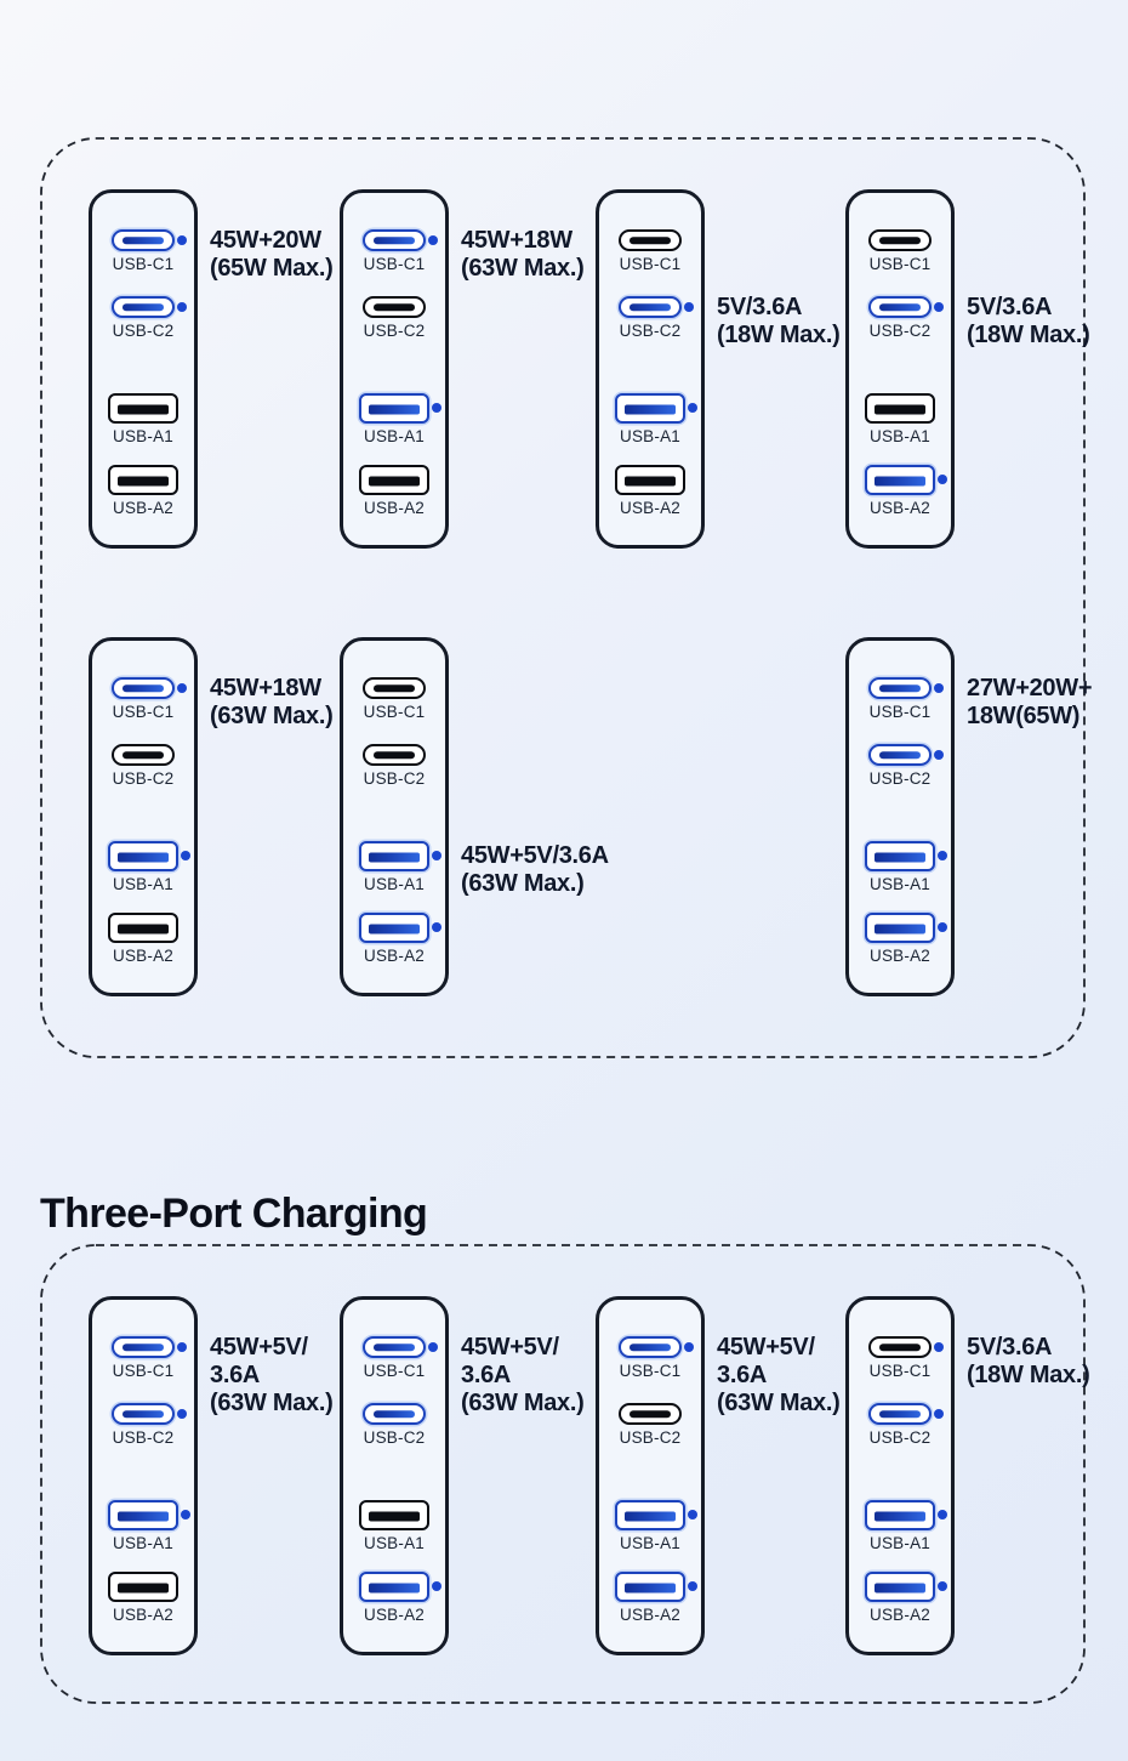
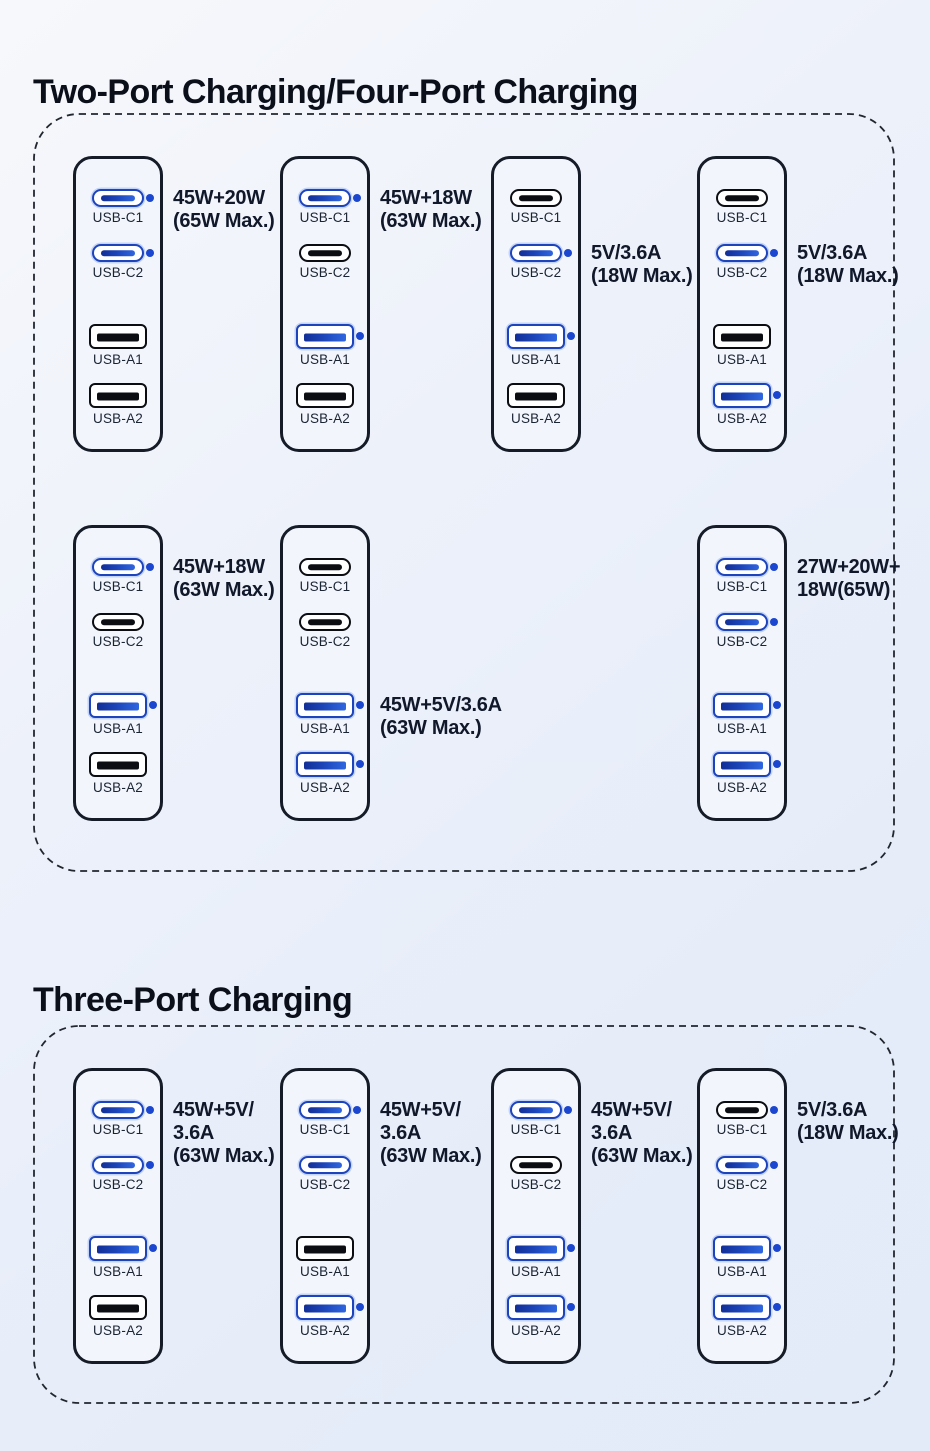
+ Two-Port Charging/Four-Port Charging
  Three-Port Charging
  USB-C1
  45W+20W
  (65W Max.)
  USB-C2
  USB-A1
  USB-A2
  USB-C1
  45W+18W
  (63W Max.)
  USB-C2
  USB-A1
  USB-A2
  USB-C1
  USB-C2
  5V/3.6A
  (18W Max.)
  USB-A1
  USB-A2
  USB-C1
  USB-C2
  5V/3.6A
  (18W Max.)
  USB-A1
  USB-A2
  USB-C1
  45W+18W
  (63W Max.)
  USB-C2
  USB-A1
  USB-A2
  USB-C1
  USB-C2
  USB-A1
  45W+5V/3.6A
  (63W Max.)
  USB-A2
  USB-C1
  27W+20W+
  18W(65W)
  USB-C2
  USB-A1
  USB-A2
  USB-C1
  45W+5V/
  3.6A
  (63W Max.)
  USB-C2
  USB-A1
  USB-A2
  USB-C1
  45W+5V/
  3.6A
  (63W Max.)
  USB-C2
  USB-A1
  USB-A2
  USB-C1
  45W+5V/
  3.6A
  (63W Max.)
  USB-C2
  USB-A1
  USB-A2
  USB-C1
  5V/3.6A
  (18W Max.)
  USB-C2
  USB-A1
  USB-A2
